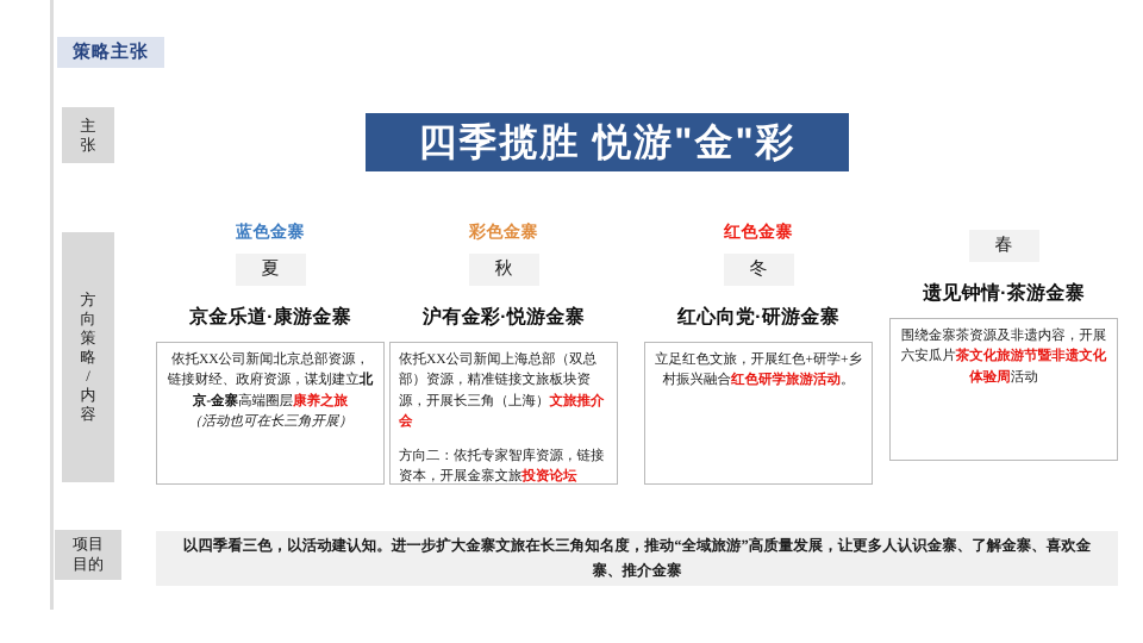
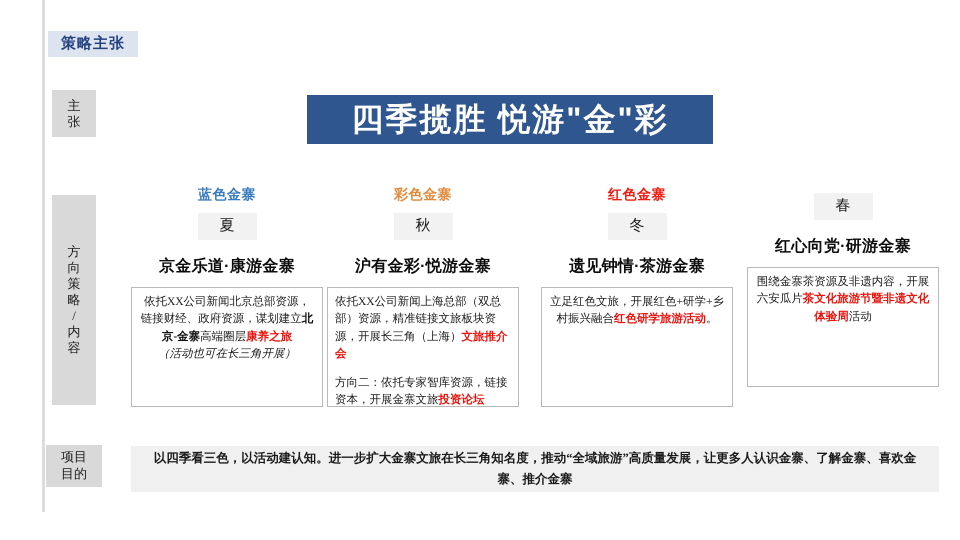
  策略主张
  主
  张
  方
  向
  策
  略
  /
  内
  容
  项目
  目的
  四季揽胜 悦游"金"彩
  蓝色金寨
  夏
  京金乐道·康游金寨
  依托XX公司新闻北京总部资源，链接财经、政府资源，谋划建立北京-金寨高端圈层康养之旅
  （活动也可在长三角开展）
  彩色金寨
  秋
  沪有金彩·悦游金寨
  依托XX公司新闻上海总部（双总部）资源，精准链接文旅板块资源，开展长三角（上海）文旅推介会
  方向二：依托专家智库资源，链接资本，开展金寨文旅投资论坛
  红色金寨
  冬
- 红心向党·研游金寨
+ 遗见钟情·茶游金寨
  立足红色文旅，开展红色+研学+乡村振兴融合红色研学旅游活动。
  春
- 遗见钟情·茶游金寨
+ 红心向党·研游金寨
  围绕金寨茶资源及非遗内容，开展六安瓜片茶文化旅游节暨非遗文化体验周活动
  以四季看三色，以活动建认知。进一步扩大金寨文旅在长三角知名度，推动“全域旅游”高质量发展，让更多人认识金寨、了解金寨、喜欢金寨、推介金寨
